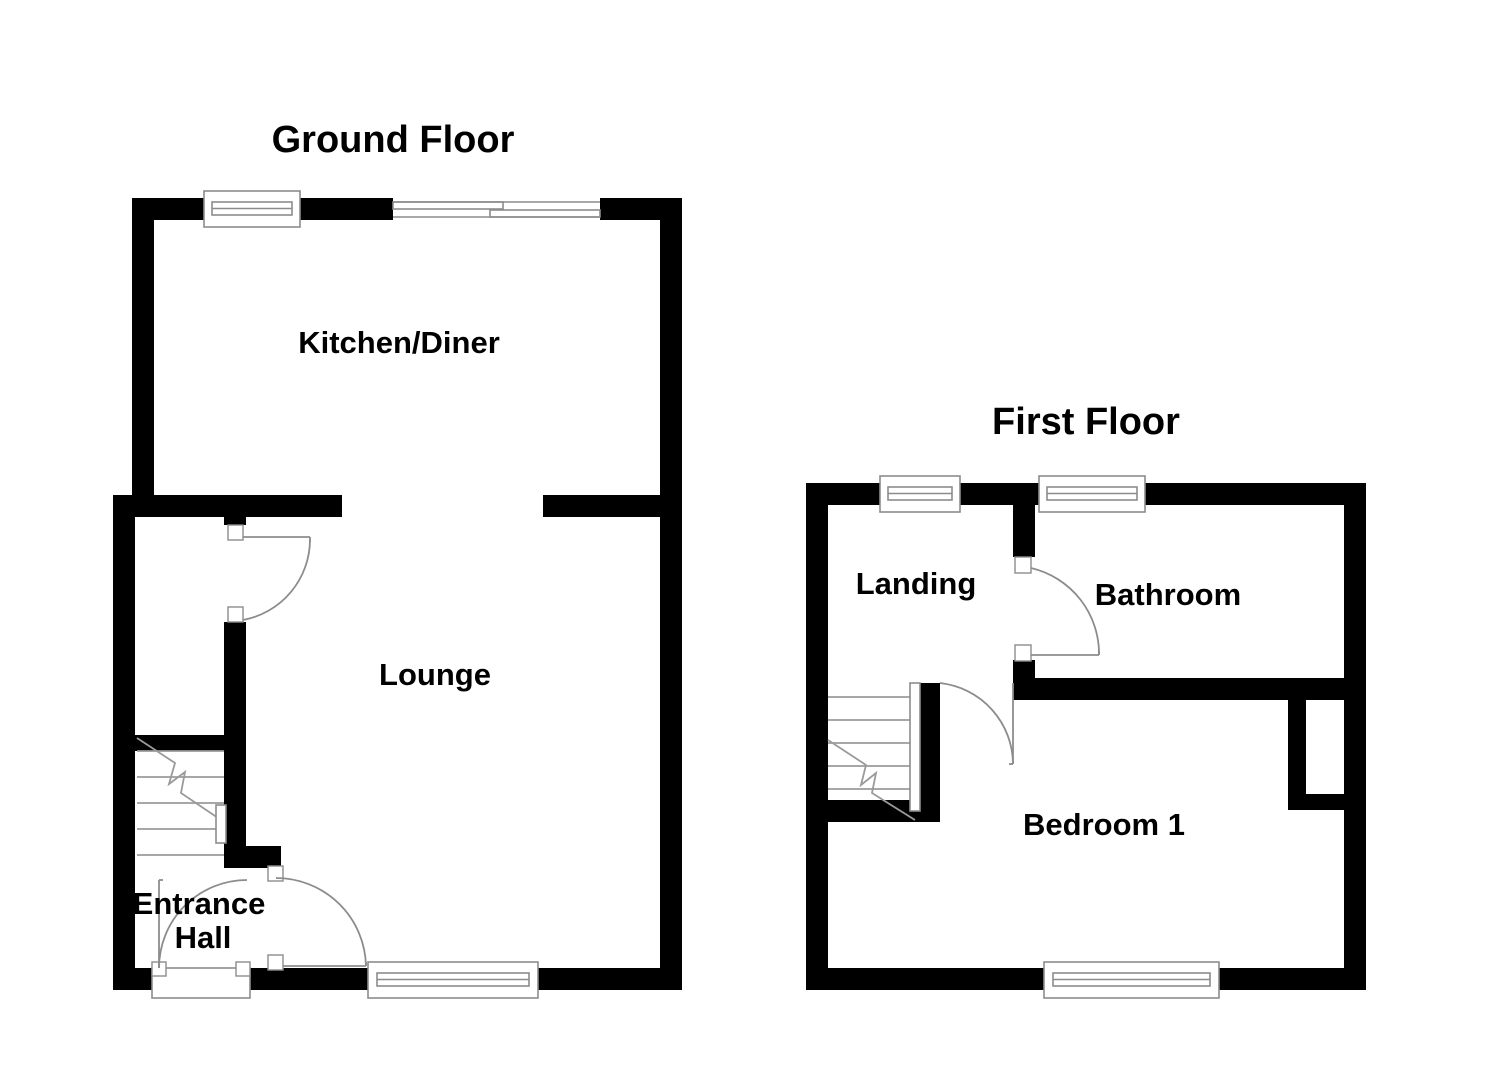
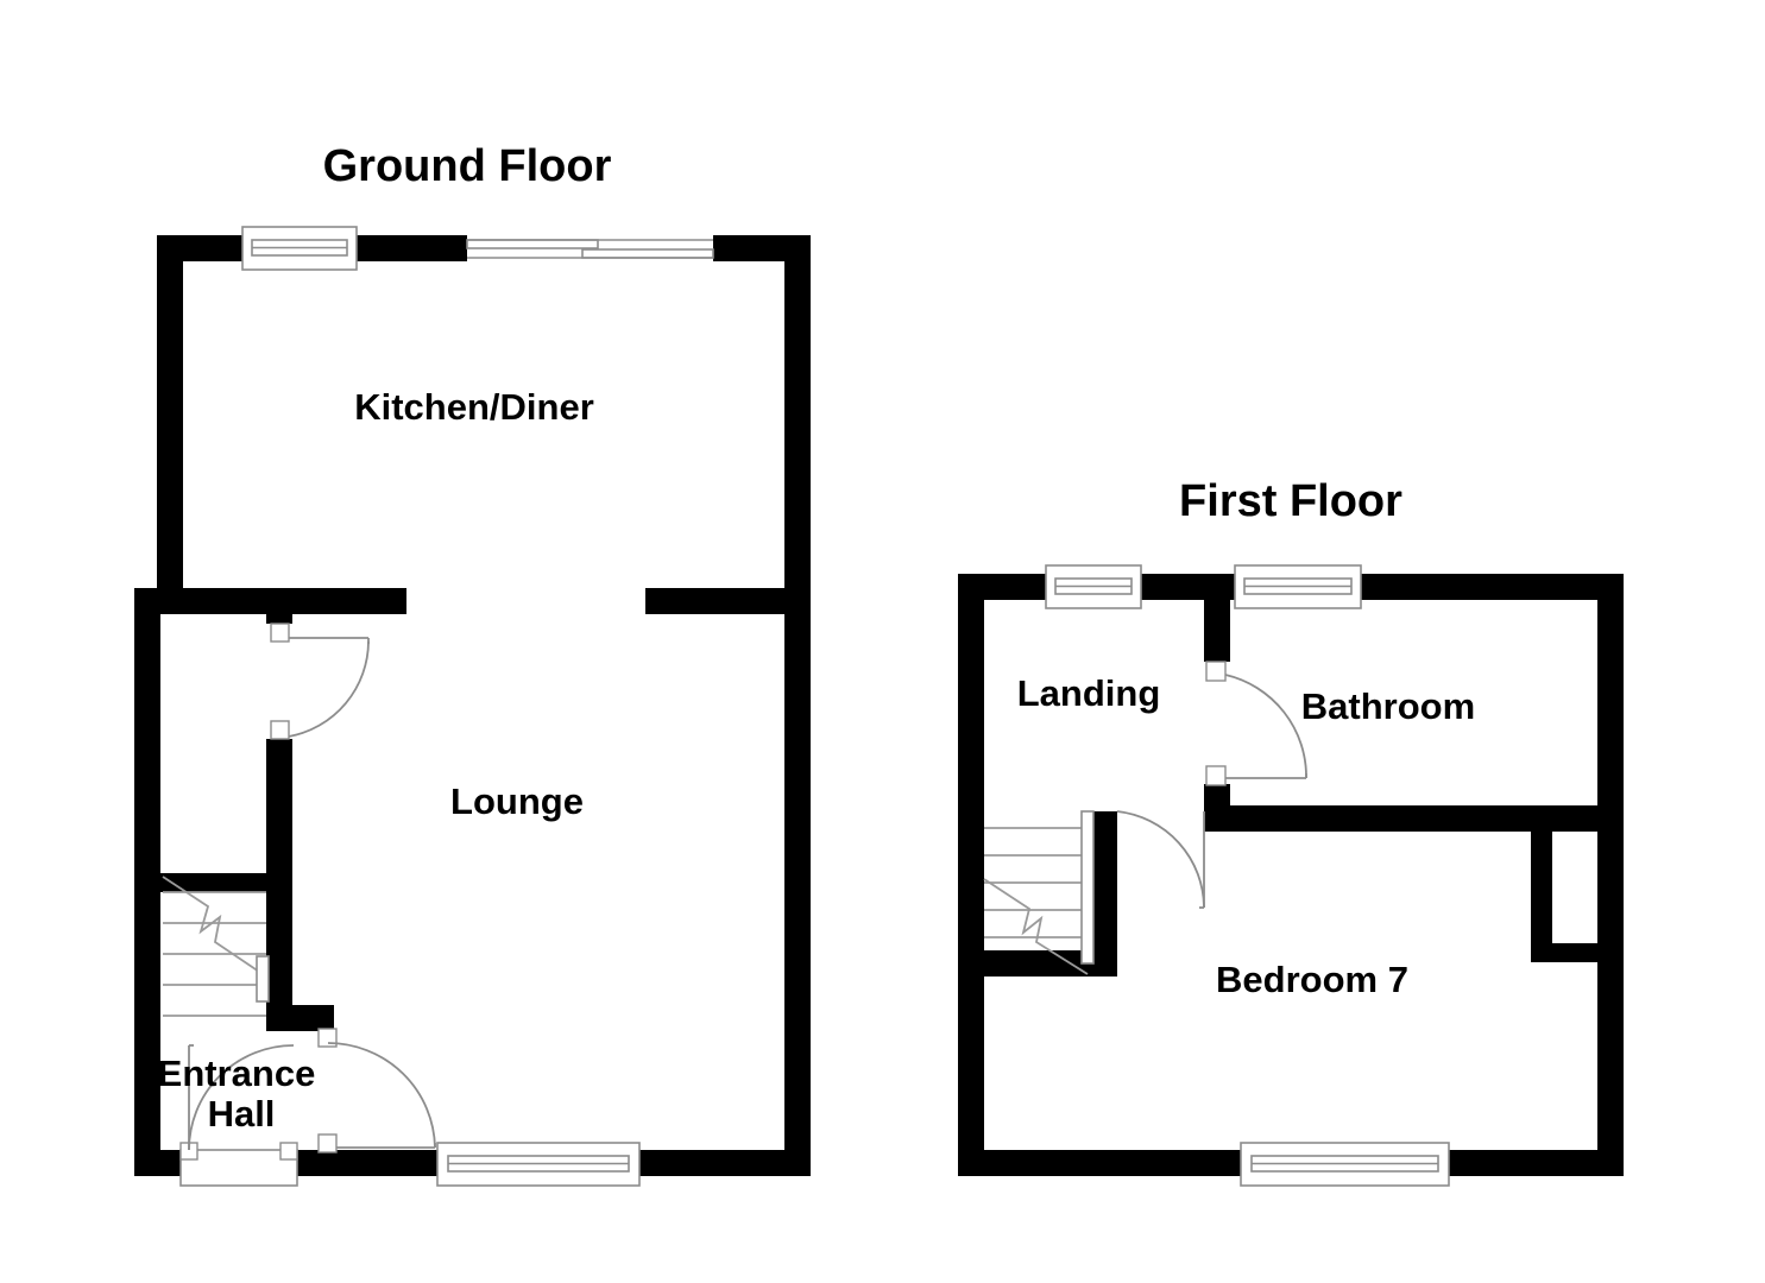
  Ground Floor
  Kitchen/Diner
  Lounge
  Entrance
  Hall
  First Floor
  Landing
  Bathroom
- Bedroom 1
+ Bedroom 7
